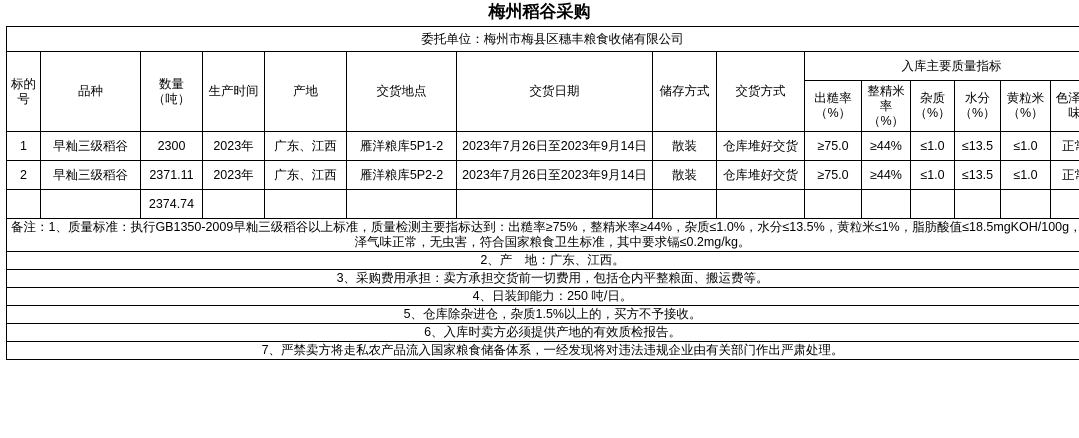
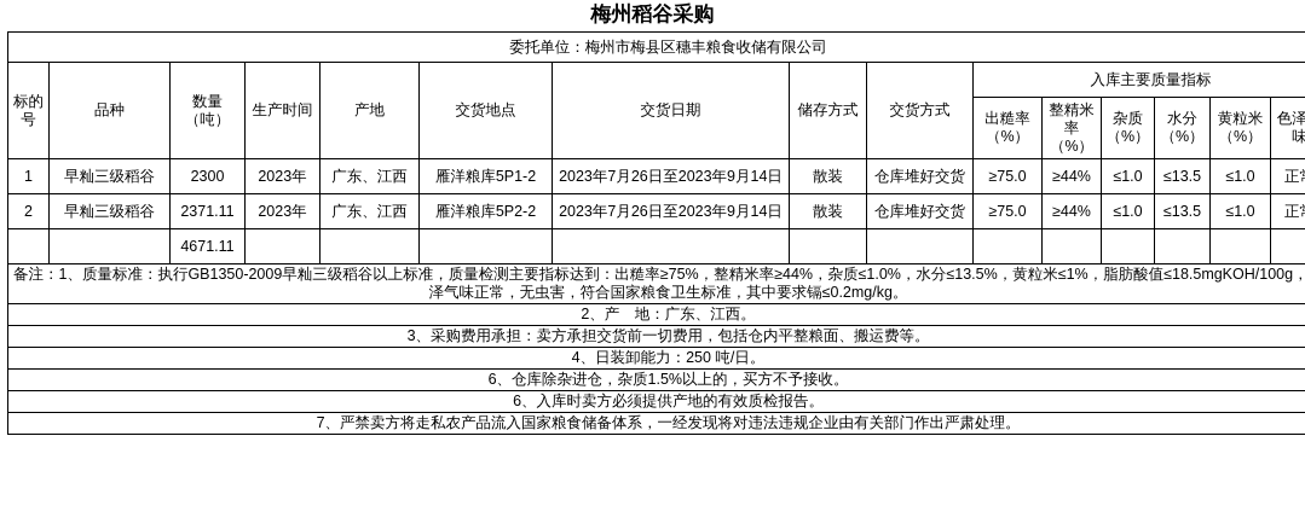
  梅州稻谷采购
  委托单位：梅州市梅县区穗丰粮食收储有限公司
  标的号	品种	数量（吨）	生产时间	产地	交货地点	交货日期	储存方式	交货方式	入库主要质量指标
  出糙率（%）	整精米率（%）	杂质（%）	水分（%）	黄粒米（%）	色泽味
  1	早籼三级稻谷	2300	2023年	广东、江西	雁洋粮库5P1-2	2023年7月26日至2023年9月14日	散装	仓库堆好交货	≥75.0	≥44%	≤1.0	≤13.5	≤1.0	正
  2	早籼三级稻谷	2371.11	2023年	广东、江西	雁洋粮库5P2-2	2023年7月26日至2023年9月14日	散装	仓库堆好交货	≥75.0	≥44%	≤1.0	≤13.5	≤1.0	正
- 		2374.74
+ 		4671.11
  备注：1、质量标准：执行GB1350-2009早籼三级稻谷以上标准，质量检测主要指标达到：出糙率≥75%，整精米率≥44%，杂质≤1.0%，水分≤13.5%，黄粒米≤1%，脂肪酸值≤18.5mgKOH/100g，泽气味正常，无虫害，符合国家粮食卫生标准，其中要求镉≤0.2mg/kg。
  2、产 地：广东、江西。
  3、采购费用承担：卖方承担交货前一切费用，包括仓内平整粮面、搬运费等。
  4、日装卸能力：250 吨/日。
- 5、仓库除杂进仓，杂质1.5%以上的，买方不予接收。
+ 6、仓库除杂进仓，杂质1.5%以上的，买方不予接收。
  6、入库时卖方必须提供产地的有效质检报告。
  7、严禁卖方将走私农产品流入国家粮食储备体系，一经发现将对违法违规企业由有关部门作出严肃处理。
